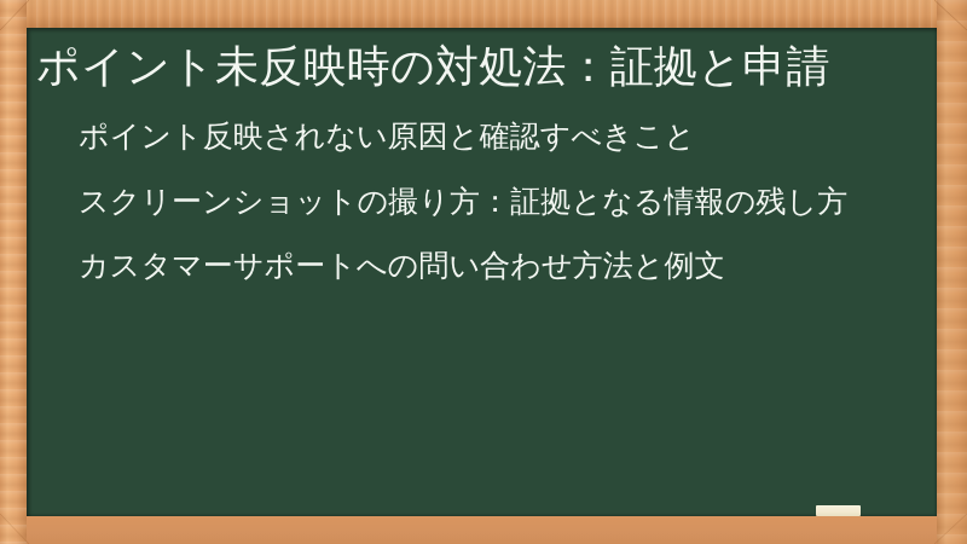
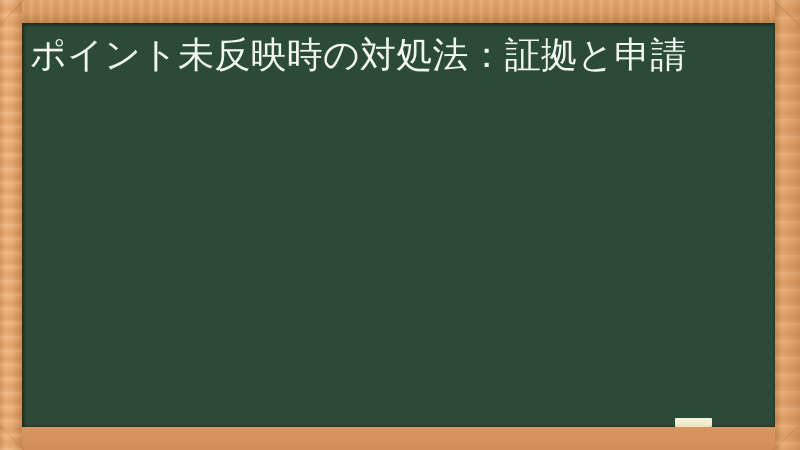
  ポイント未反映時の対処法：証拠と申請
- ポイント反映されない原因と確認すべきこと
- スクリーンショットの撮り方：証拠となる情報の残し方
- カスタマーサポートへの問い合わせ方法と例文
